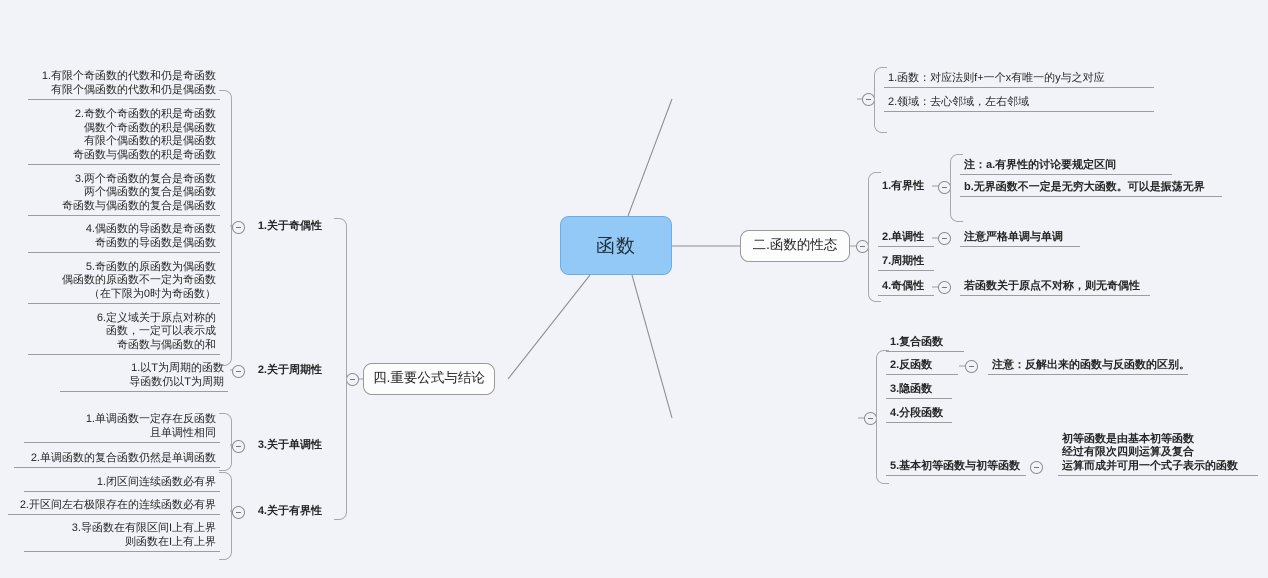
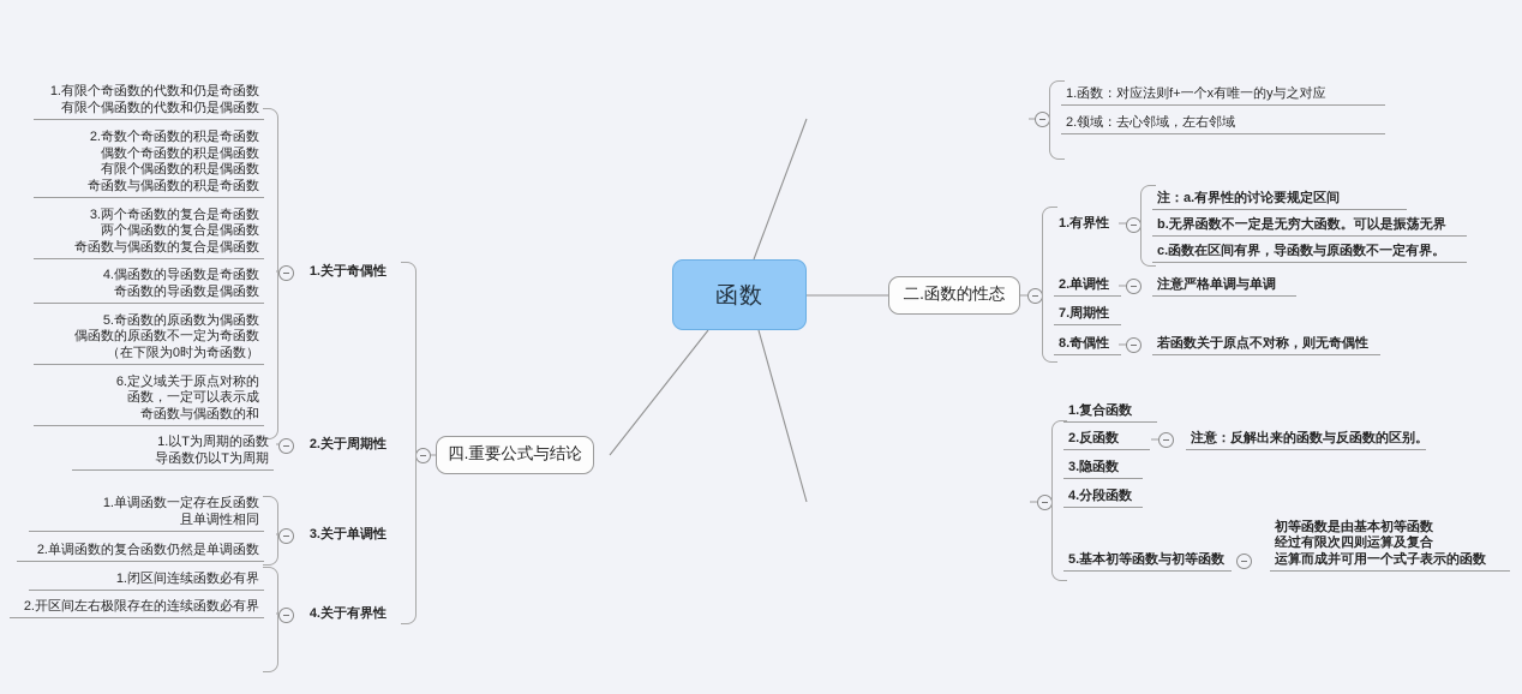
  函数
  1.函数：对应法则f+一个x有唯一的y与之对应
  2.领域：去心邻域，左右邻域
  二.函数的性态
  1.有界性
  注：a.有界性的讨论要规定区间
  b.无界函数不一定是无穷大函数。可以是振荡无界
+ c.函数在区间有界，导函数与原函数不一定有界。
  2.单调性
  注意严格单调与单调
  7.周期性
- 4.奇偶性
+ 8.奇偶性
  若函数关于原点不对称，则无奇偶性
  1.复合函数
  2.反函数
  注意：反解出来的函数与反函数的区别。
  3.隐函数
  4.分段函数
  5.基本初等函数与初等函数
  初等函数是由基本初等函数
  经过有限次四则运算及复合
  运算而成并可用一个式子表示的函数
  四.重要公式与结论
  1.关于奇偶性
  1.有限个奇函数的代数和仍是奇函数
  有限个偶函数的代数和仍是偶函数
  2.奇数个奇函数的积是奇函数
  偶数个奇函数的积是偶函数
  有限个偶函数的积是偶函数
  奇函数与偶函数的积是奇函数
  3.两个奇函数的复合是奇函数
  两个偶函数的复合是偶函数
  奇函数与偶函数的复合是偶函数
  4.偶函数的导函数是奇函数
  奇函数的导函数是偶函数
  5.奇函数的原函数为偶函数
  偶函数的原函数不一定为奇函数
  （在下限为0时为奇函数）
  6.定义域关于原点对称的
  函数，一定可以表示成
  奇函数与偶函数的和
  2.关于周期性
  1.以T为周期的函数
  导函数仍以T为周期
  3.关于单调性
  1.单调函数一定存在反函数
  且单调性相同
  2.单调函数的复合函数仍然是单调函数
  4.关于有界性
  1.闭区间连续函数必有界
  2.开区间左右极限存在的连续函数必有界
- 3.导函数在有限区间I上有上界
- 则函数在I上有上界
